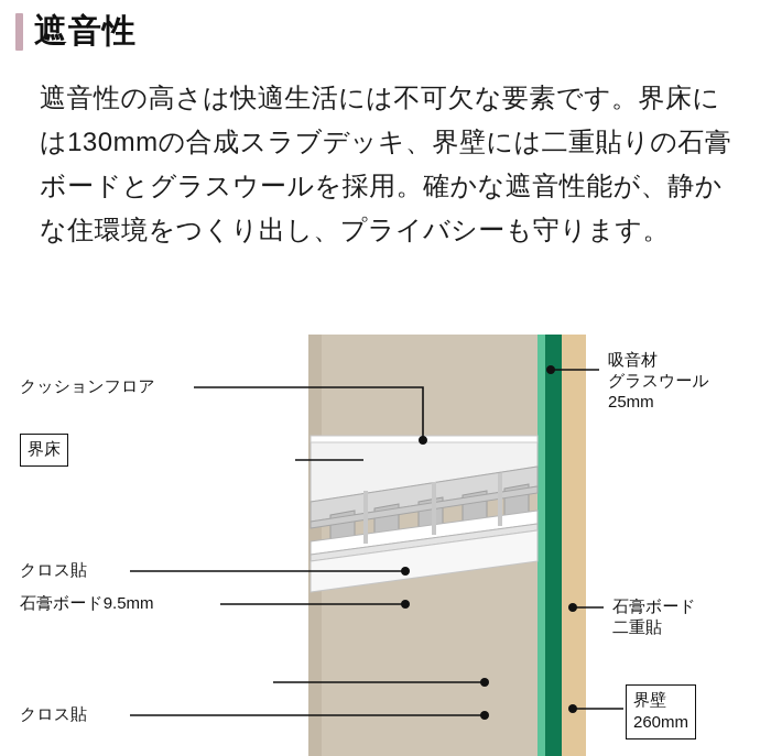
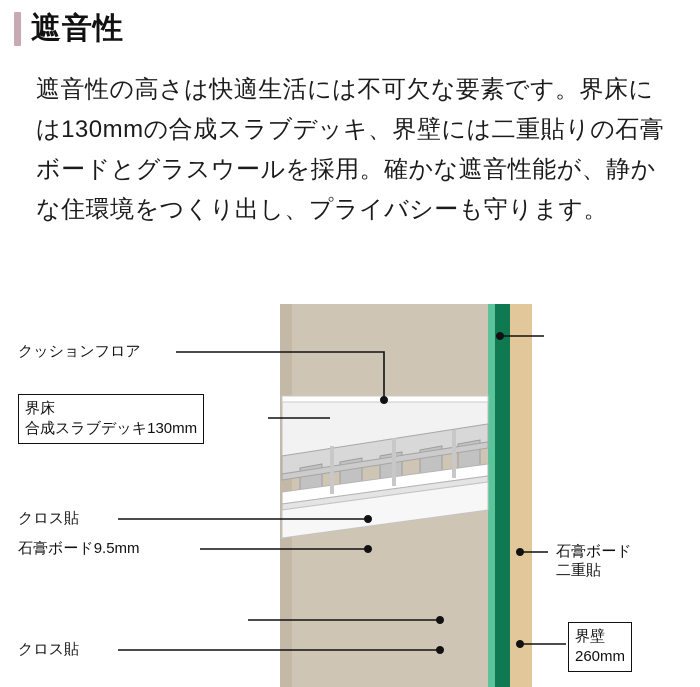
  遮音性
  遮音性の高さは快適生活には不可欠な要素です。界床には130mmの合成スラブデッキ、界壁には二重貼りの石膏ボードとグラスウールを採用。確かな遮音性能が、静かな住環境をつくり出し、プライバシーも守ります。
  クッションフロア
  界床
+ 合成スラブデッキ130mm
  クロス貼
  石膏ボード9.5mm
  クロス貼
- 吸音材
- グラスウール
- 25mm
  石膏ボード
  二重貼
  界壁
  260mm
